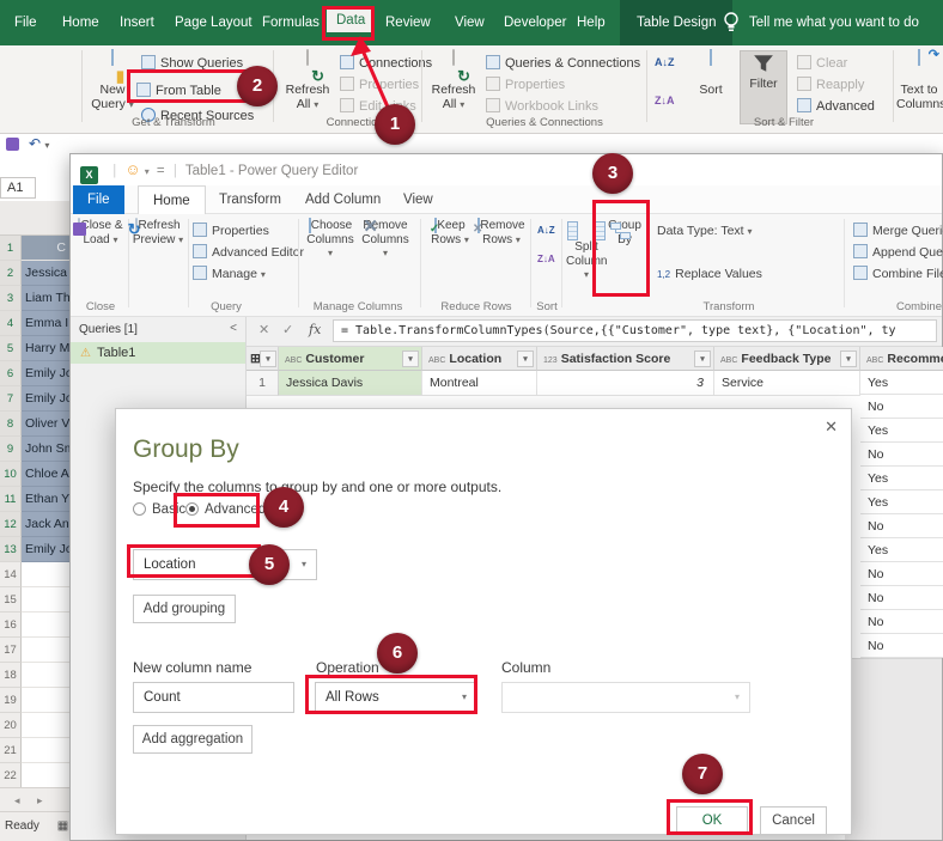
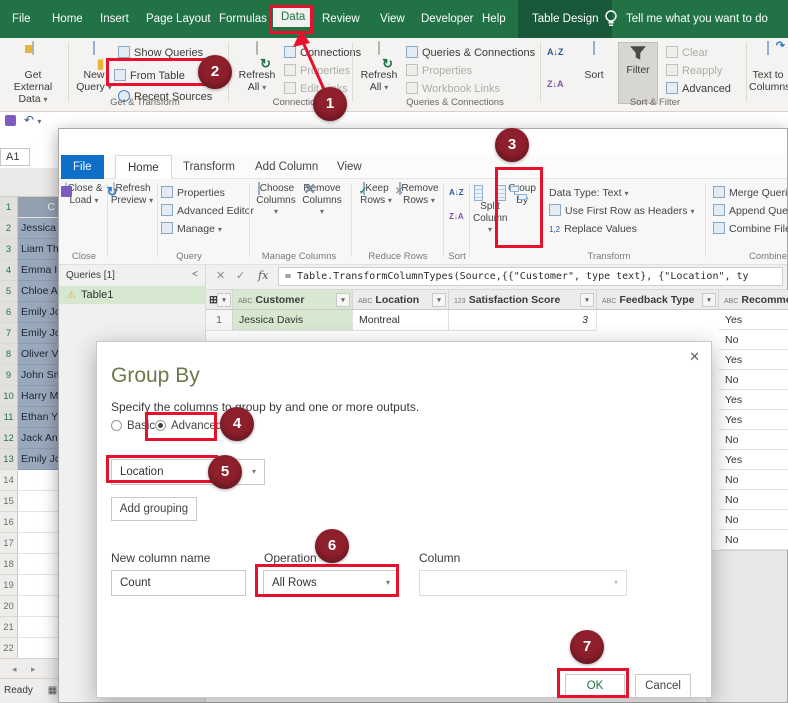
  File
  Home
  Insert
  Page Layout
  Formulas
  Data
  Review
  View
  Developer
  Help
  Table Design
  Tell me what you want to do
+ Get External Data ▾
  ▮
  New Query ▾
  Show Queries
  From Table
  Recent Sources
  Get & Transform
  ↻
  Refresh All ▾
  Connectios
  Properties
  Connecti
  ↻
  Refresh All ▾
  Queries & Connections
  Properties
  Workbook Links
  Queries & Connections
  A↓Z
  Z↓A
  Sort
  Filter
  Clear
  Reapply
  Advanced
  Sort & Filter
  ↷
  Text to Column
  ↶ ▾
  A1
  1
  C
  2
  Jessica
  3
  Liam Th
  4
  Emma I
  5
- Harry M
+ Chloe A
  6
  Emily J
  7
  Emily J
  8
  Oliver V
  9
  John S
  10
- Chloe A
+ Harry M
  11
  Ethan Y
  12
  Jack An
  13
  Emily J
  14
  15
  16
  17
  18
  19
  20
  21
  22
  ◂ ▸
  Ready ▦
- X | ☺ ▾ = | Table1 - Power Query Editor
  File
  Home
  Transform
  Add Column
  View
  lose & Load ▾
  Close
  ↻
  Refresh Preview ▾
  Properties
  Advanced Editor
  Manage ▾
  Query
  Choose Columns ▾
  ✕
  Remove Columns ▾
  Manage Columns
  ✓
  Keep Rows ▾
  ✕
  Remove Rows ▾
  Reduce Rows
  A↓Z
  Z↓A
  Sort
  Split Column ▾
  oup By
  Data Type: Text ▾
+ Use First Row as Headers ▾
  1,2 Replace Values
  Transform
  Merge Queri
  Combine Fil
  Combine
  Queries [1]
  <
  ⚠ Table1
  ✕
  ✓
  fx
  = Table.TransformColumnTypes(Source,{{"Customer", type text}, {"Location", ty
  ⊞
  Customer
  Location
  Satisfaction Score
  Feedback Type
  1
  Jessica Davis
  Montreal
  3
- Service
  Yes
  No
  Yes
  No
  Yes
  Yes
  No
  Yes
  No
  No
  No
  No
  ✕
  Group By
  Specify the columns toroup by and one or more outputs.
  Basic
  Advanced
  Location
  ▾
  Add grouping
  New column name
  Operation
  Column
  Count
  All Rows
  ▾
  ▾
- Add aggregation
  OK
  Cancel
  1
  2
  3
  4
  5
  6
  7
